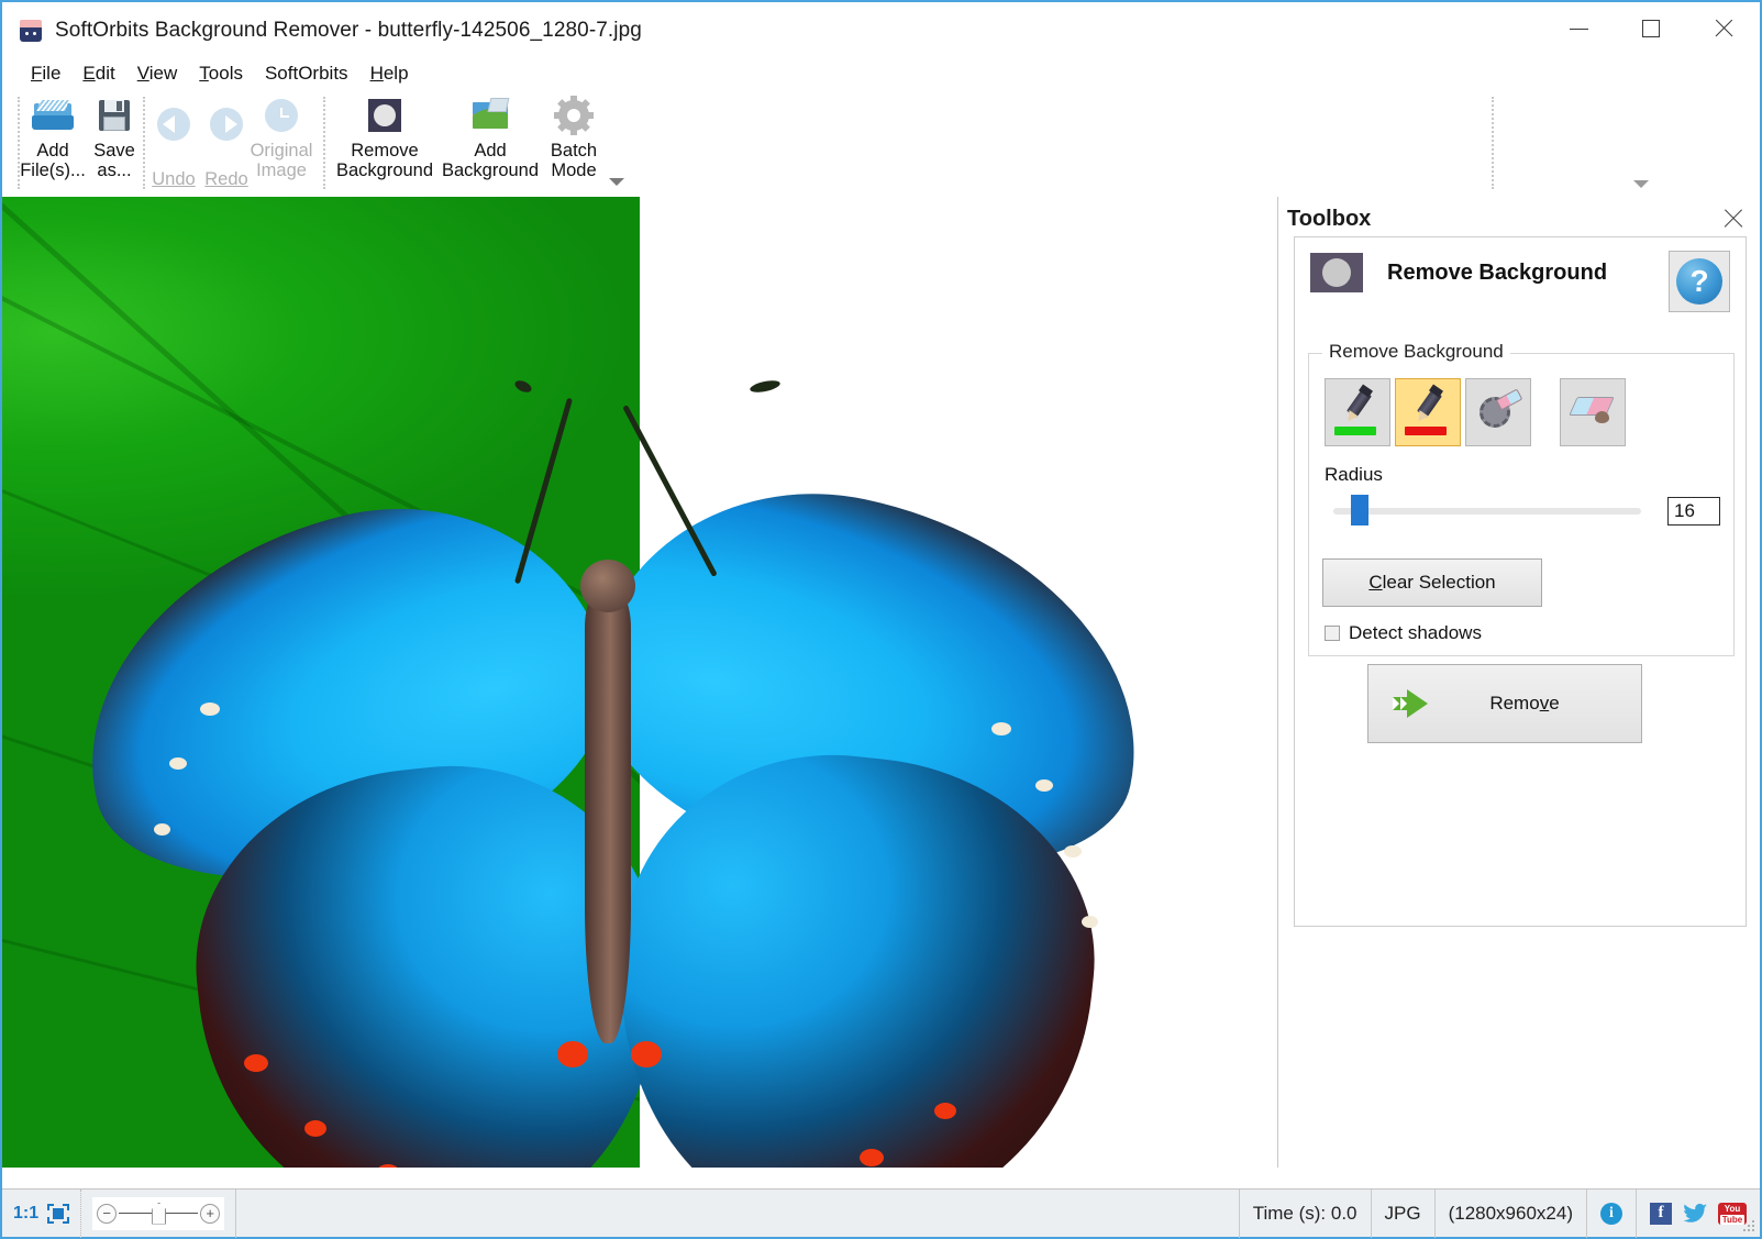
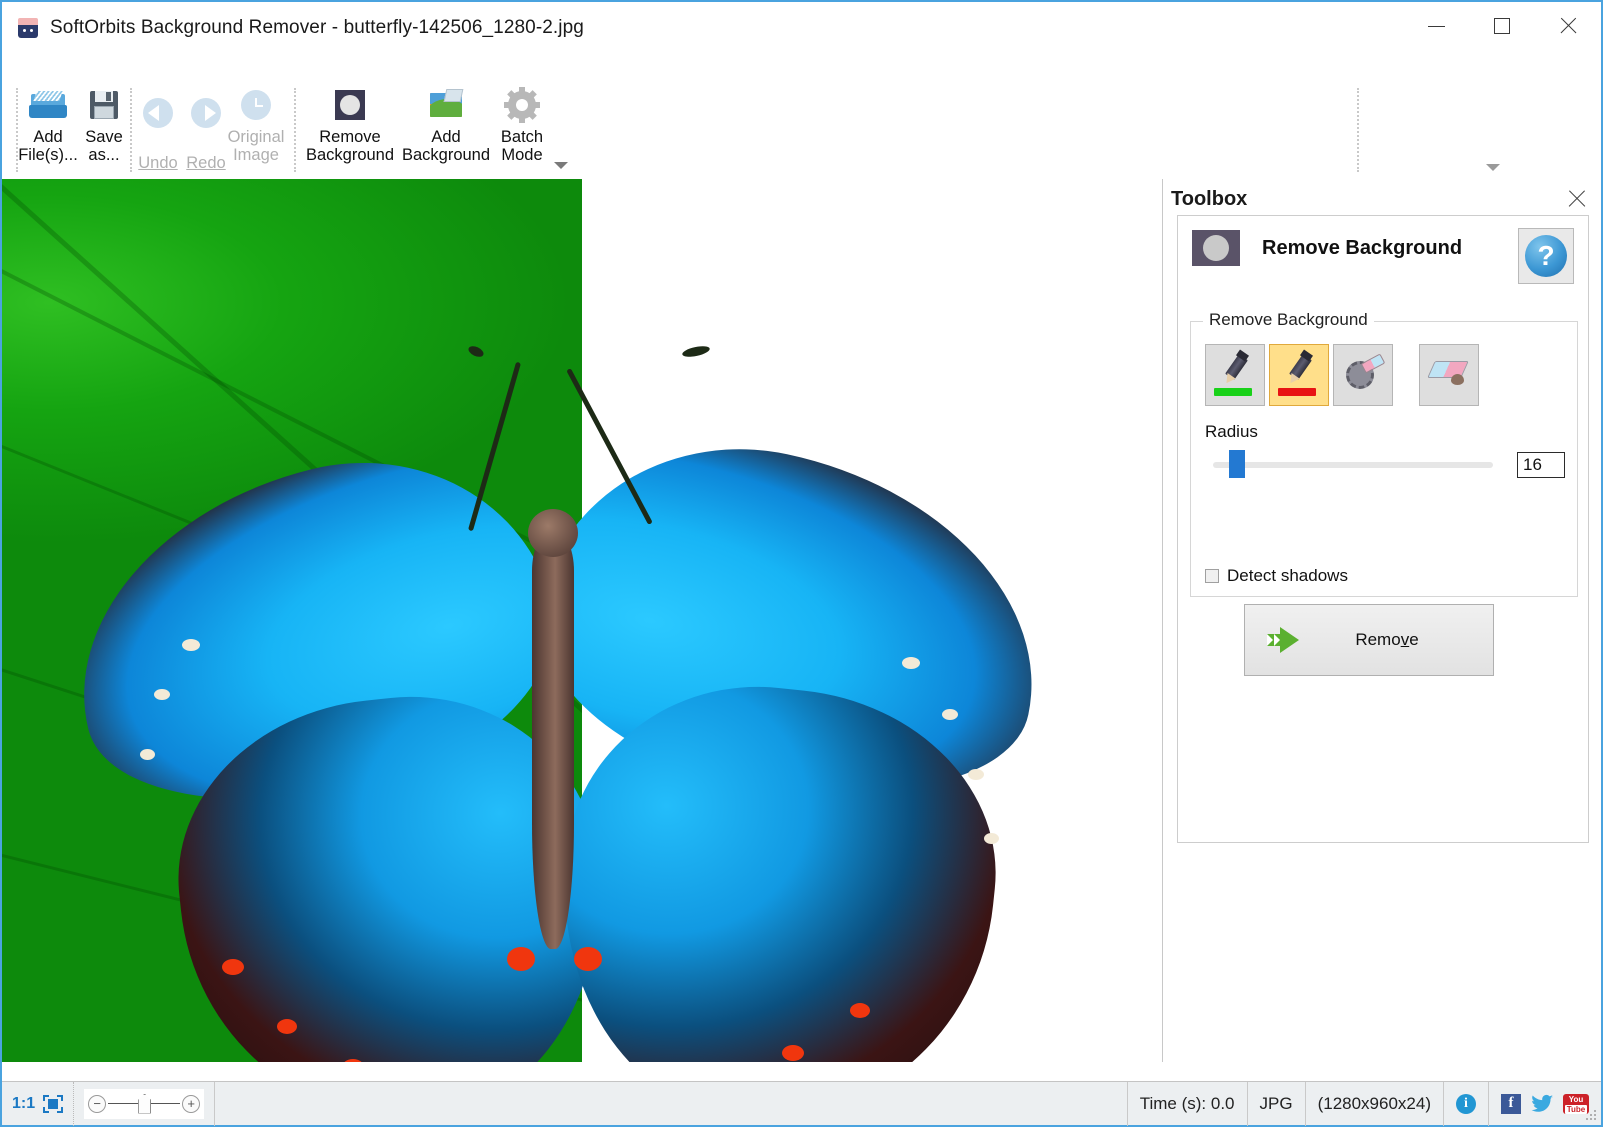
- SoftOrbits Background Remover - butterfly-142506_1280-7.jpg
+ SoftOrbits Background Remover - butterfly-142506_1280-2.jpg
- File
- Edit
- View
- Tools
- SoftOrbits
- Help
  Add
  File(s)...
  Save
  as...
  Undo
  Redo
  Original
  Image
  Remove
  Background
  Add
  Background
  Batch
  Mode
  Toolbox
  Remove Background
  ?
  Remove Background
  Radius
  16
- Clear Selection
  Detect shadows
  Remove
  1:1
  −
  +
  Time (s): 0.0
  JPG
  (1280x960x24)
  i
  f
  You
  Tube
